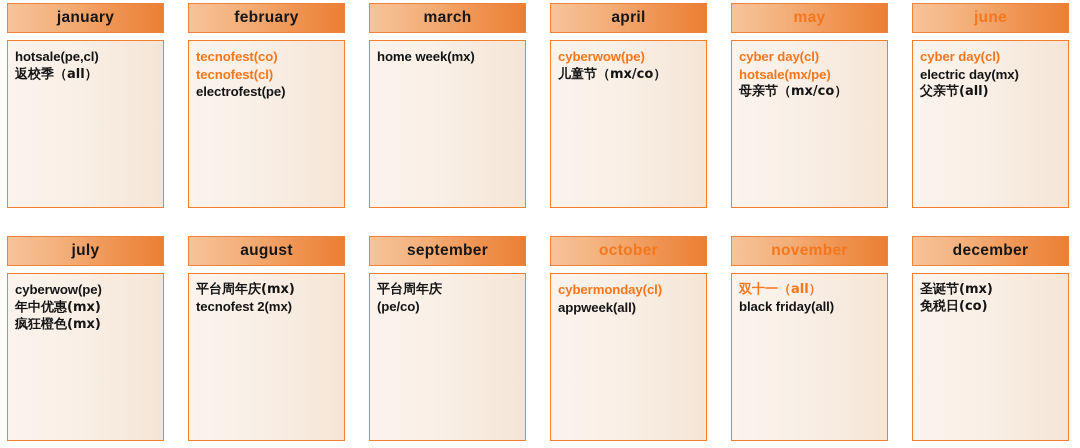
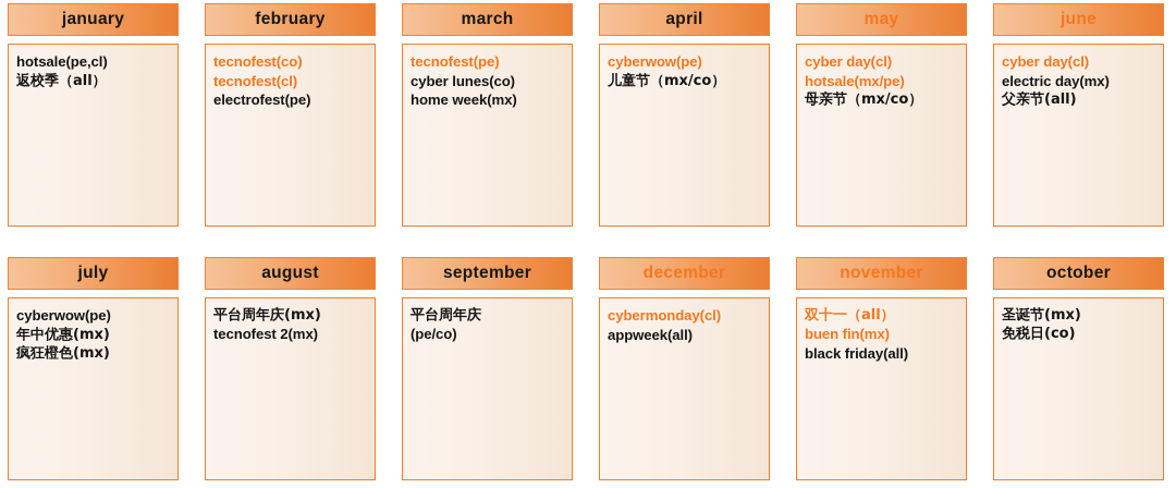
  january
  hotsale(pe,cl)
  返校季（all）
  february
  tecnofest(co)
  tecnofest(cl)
  electrofest(pe)
  march
+ tecnofest(pe)
+ cyber lunes(co)
  home week(mx)
  april
  cyberwow(pe)
  儿童节（mx/co）
  may
  cyber day(cl)
  hotsale(mx/pe)
  母亲节（mx/co）
  june
  cyber day(cl)
  electric day(mx)
  父亲节(all)
  july
  cyberwow(pe)
  年中优惠(mx)
  疯狂橙色(mx)
  august
  平台周年庆(mx)
  tecnofest 2(mx)
  september
  平台周年庆
  (pe/co)
- october
+ december
  cybermonday(cl)
  appweek(all)
  november
  双十一（all）
+ buen fin(mx)
  black friday(all)
- december
+ october
  圣诞节(mx)
  免税日(co)
